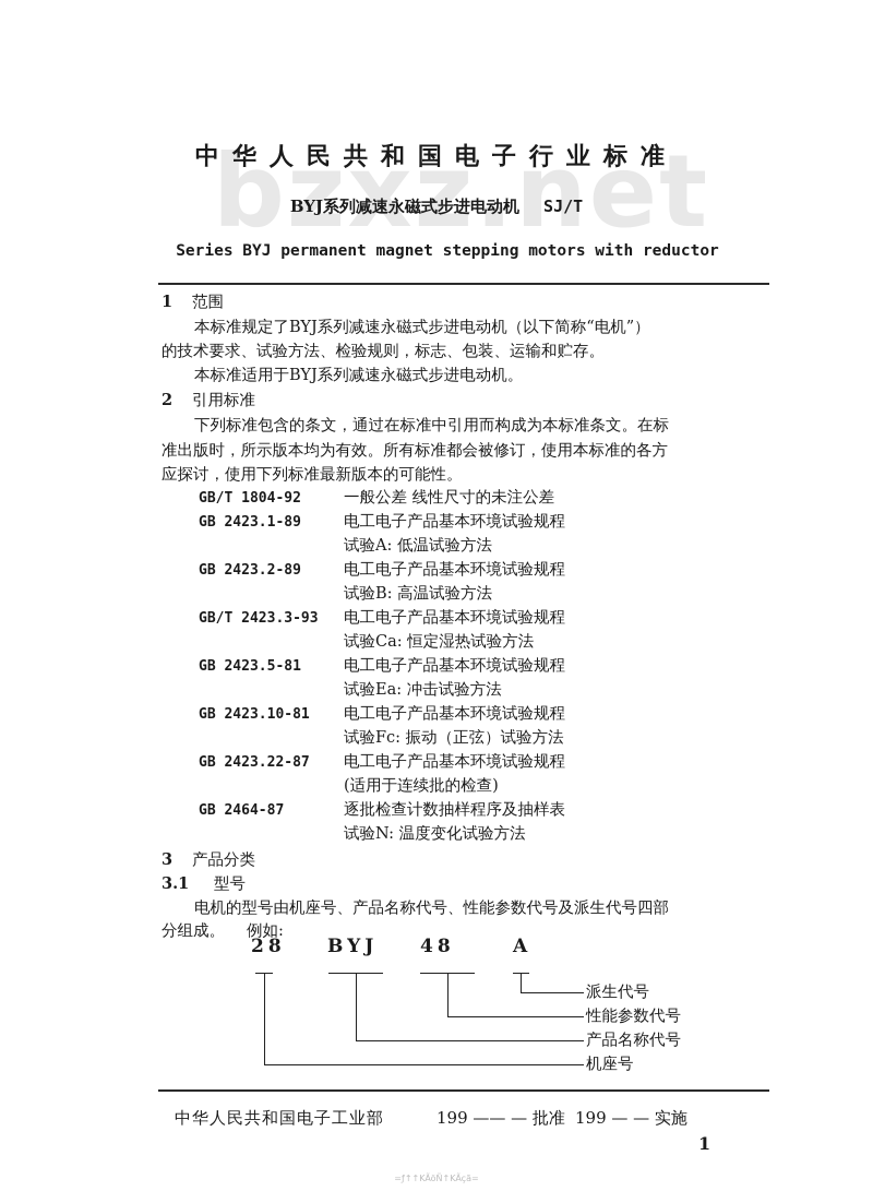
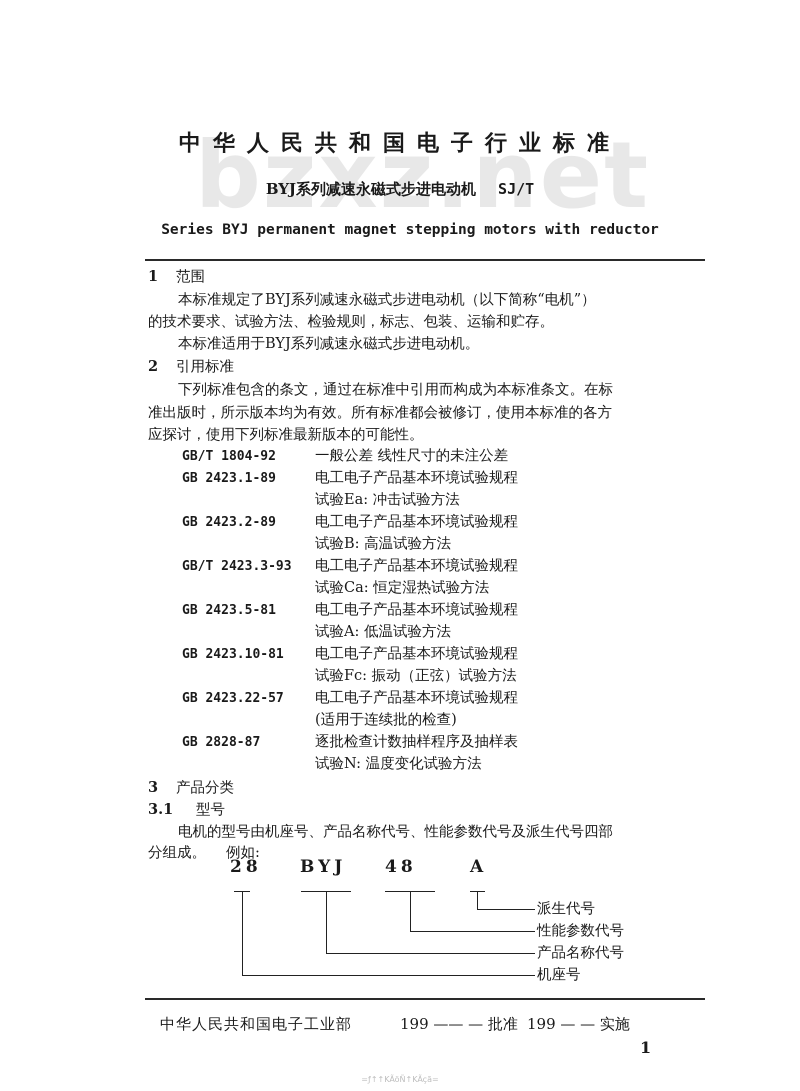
  bzxz.net
  中华人民共和国电子行业标准
  BYJ系列减速永磁式步进电动机 SJ/T
  Series BYJ permanent magnet stepping motors with reductor
  1 范围
  本标准规定了BYJ系列减速永磁式步进电动机（以下简称“电机”）
  的技术要求、试验方法、检验规则，标志、包装、运输和贮存。
  本标准适用于BYJ系列减速永磁式步进电动机。
  2 引用标准
  下列标准包含的条文，通过在标准中引用而构成为本标准条文。在标
  准出版时，所示版本均为有效。所有标准都会被修订，使用本标准的各方
  应探讨，使用下列标准最新版本的可能性。
  GB/T 1804-92 一般公差 线性尺寸的未注公差
  GB 2423.1-89 电工电子产品基本环境试验规程
- 试验A: 低温试验方法
+ 试验Ea: 冲击试验方法
  GB 2423.2-89 电工电子产品基本环境试验规程
  试验B: 高温试验方法
  GB/T 2423.3-93 电工电子产品基本环境试验规程
  试验Ca: 恒定湿热试验方法
  GB 2423.5-81 电工电子产品基本环境试验规程
- 试验Ea: 冲击试验方法
+ 试验A: 低温试验方法
  GB 2423.10-81 电工电子产品基本环境试验规程
  试验Fc: 振动（正弦）试验方法
- GB 2423.22-87 电工电子产品基本环境试验规程
+ GB 2423.22-57 电工电子产品基本环境试验规程
  (适用于连续批的检查)
- GB 2464-87 逐批检查计数抽样程序及抽样表
+ GB 2828-87 逐批检查计数抽样程序及抽样表
  试验N: 温度变化试验方法
  3 产品分类
  3.1 型号
  电机的型号由机座号、产品名称代号、性能参数代号及派生代号四部
  分组成。 例如:
  28
  BYJ
  48
  A
  派生代号
  性能参数代号
  产品名称代号
  机座号
  中华人民共和国电子工业部
  199 —— — 批准
  199 — — 实施
  1
  =ƒ↑↑KÃöÑ↑KÃçã=
